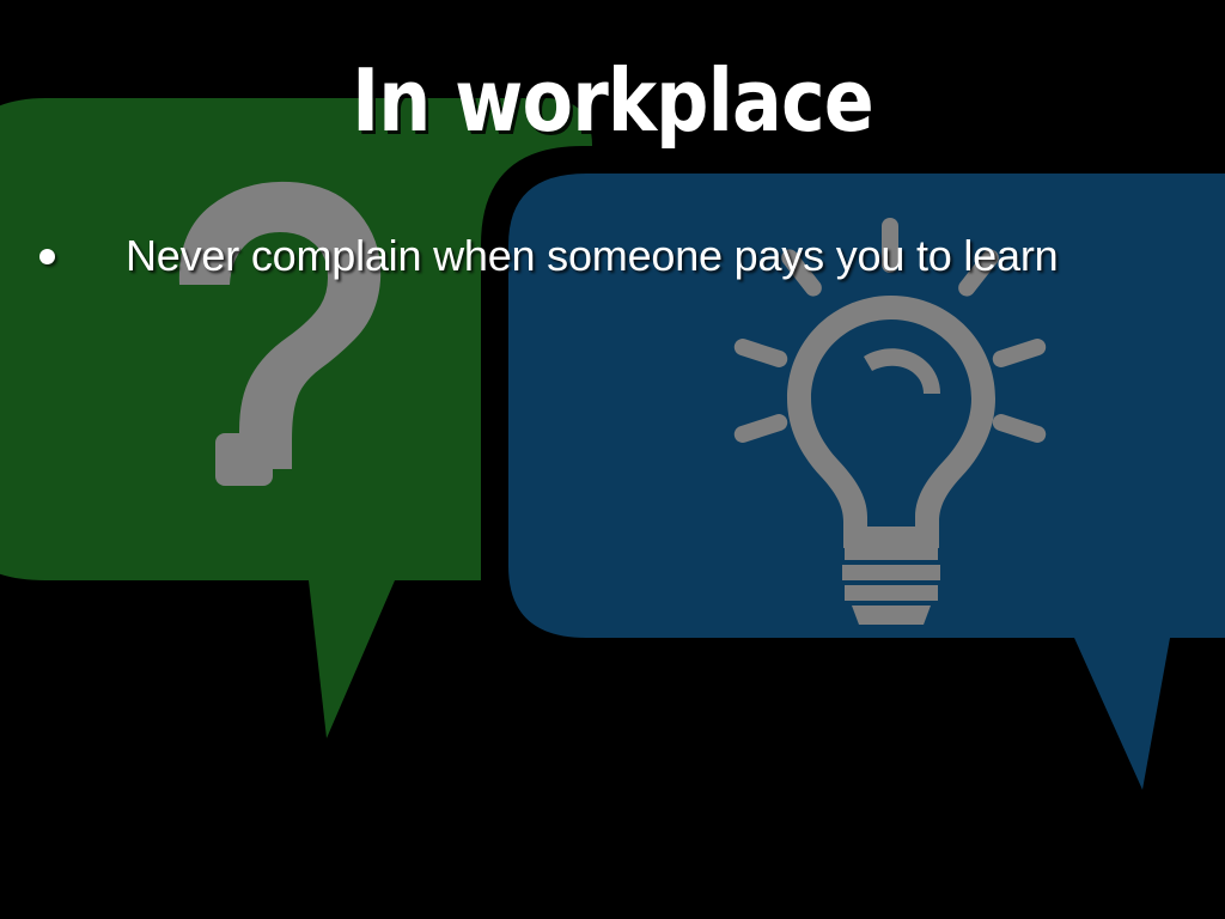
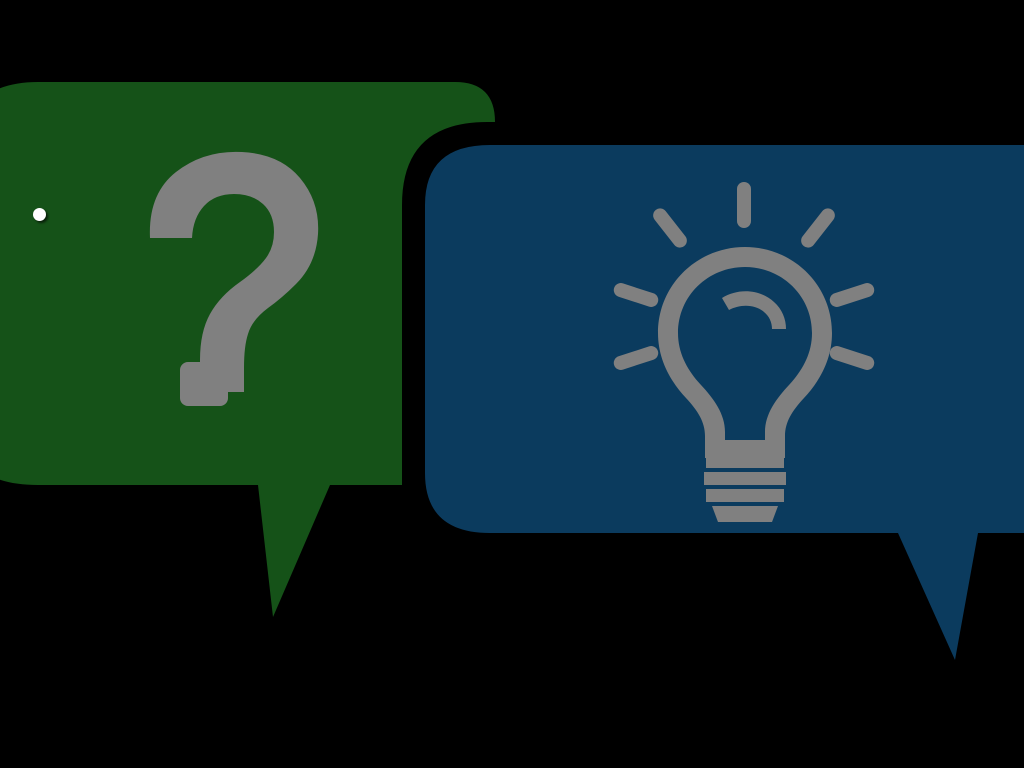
- In workplace
- Never complain when someone pays you to learn
